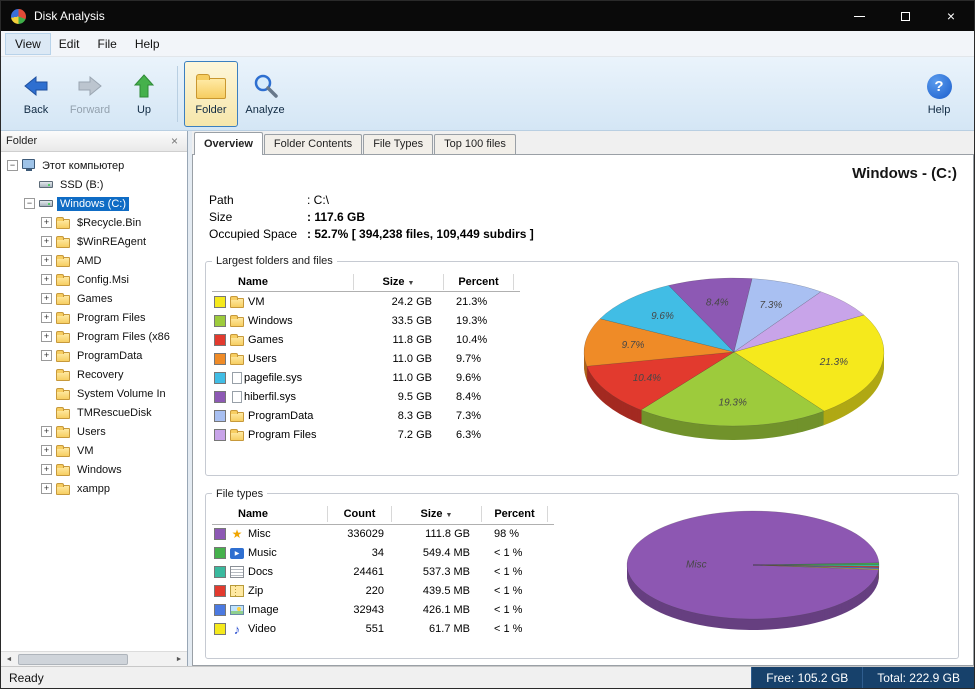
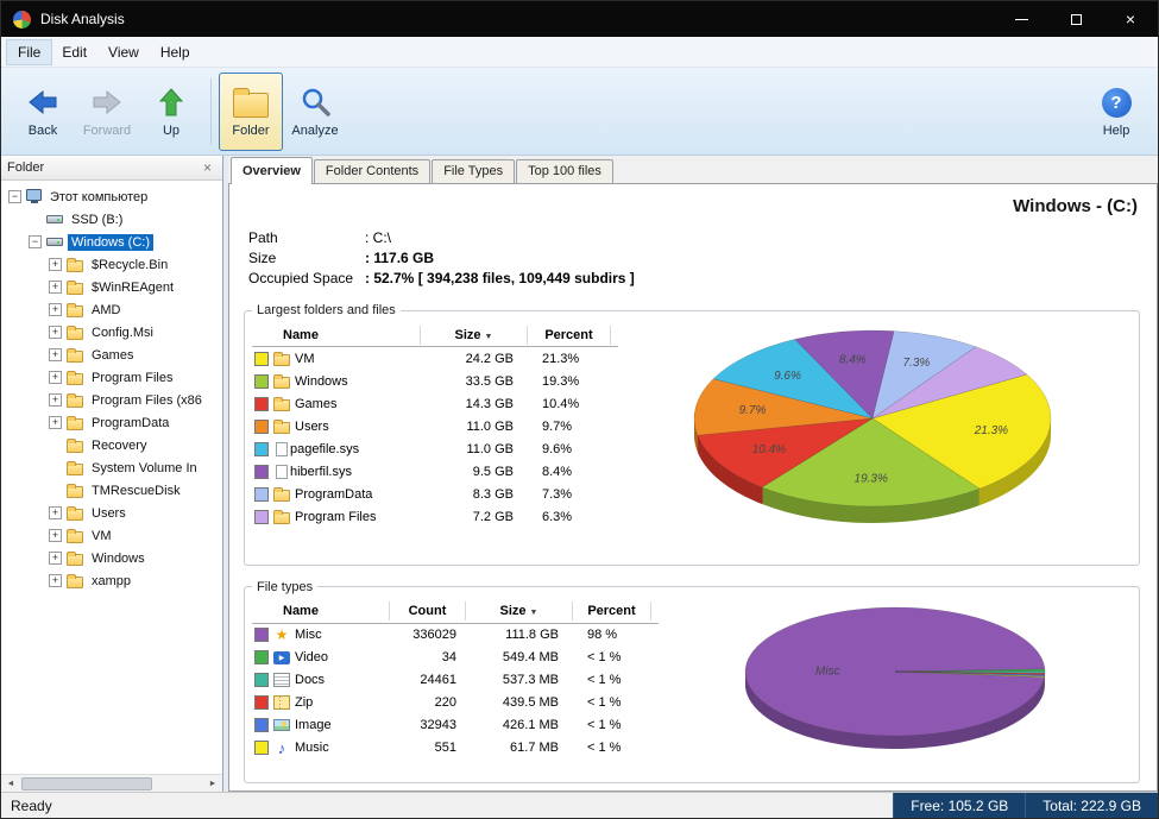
  Disk Analysis
  ×
- View
+ File
  Edit
- File
+ View
  Help
  Back
  Forward
  Up
  Folder
  Analyze
  ?
  Help
  Folder
  ×
  −
  Этот компьютер
  SSD (B:)
  −
  Windows (C:)
  +
  $Recycle.Bin
  +
  $WinREAgent
  +
  AMD
  +
  Config.Msi
  +
  Games
  +
  Program Files
  +
  Program Files (x86
  +
  ProgramData
  Recovery
  System Volume In
  TMRescueDisk
  +
  Users
  +
  VM
  +
  Windows
  +
  xampp
  Overview
  Folder Contents
  File Types
  Top 100 files
  Windows - (C:)
  Path
  : C:\
  Size
  : 117.6 GB
  Occupied Space
  : 52.7% [ 394,238 files, 109,449 subdirs ]
  Largest folders and files
  Name
  Size
  Percent
  VM
  24.2 GB
  21.3%
  Windows
  33.5 GB
  19.3%
  Games
- 11.8 GB
+ 14.3 GB
  10.4%
  Users
  11.0 GB
  9.7%
  pagefile.sys
  11.0 GB
  9.6%
  hiberfil.sys
  9.5 GB
  8.4%
  ProgramData
  8.3 GB
  7.3%
  Program Files
  7.2 GB
  6.3%
  21.3%
  19.3%
  10.4%
  9.7%
  9.6%
  8.4%
  7.3%
  File types
  Name
  Count
  Size
  Percent
  Misc
  336029
  111.8 GB
  98 %
- Music
+ Video
  34
  549.4 MB
  < 1 %
  Docs
  24461
  537.3 MB
  < 1 %
  Zip
  220
  439.5 MB
  < 1 %
  Image
  32943
  426.1 MB
  < 1 %
- Video
+ Music
  551
  61.7 MB
  < 1 %
  Misc
  Ready
  Free: 105.2 GB
  Total: 222.9 GB
